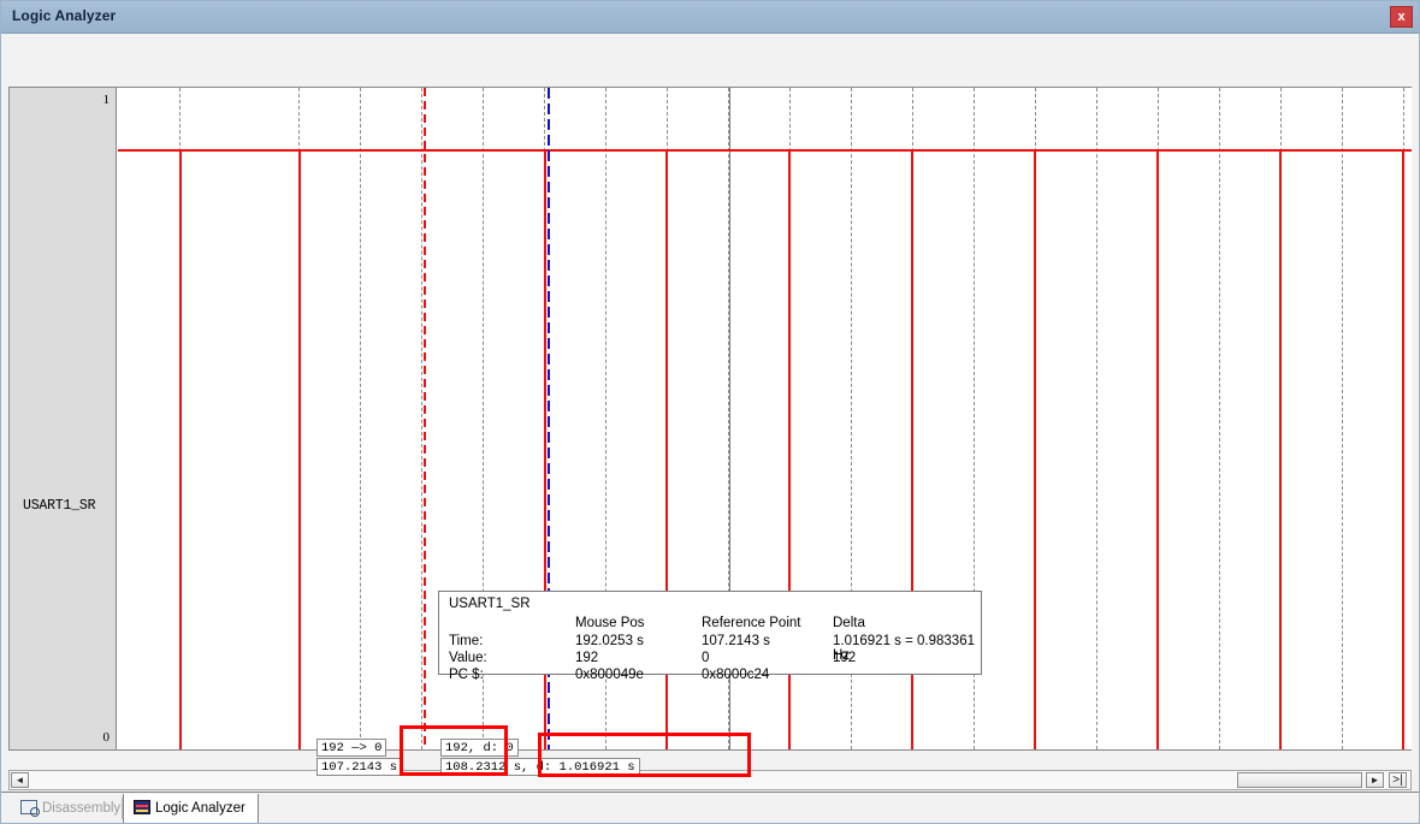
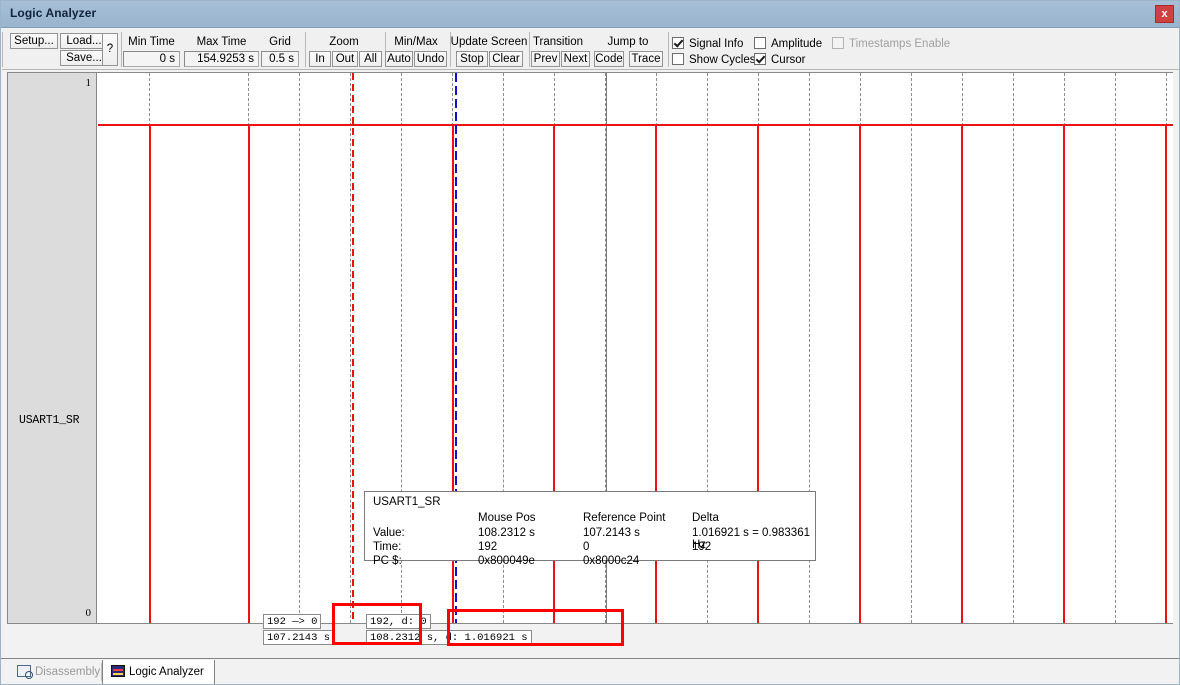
  Logic Analyzer
  x
+ Setup...
+ Load...
+ Save...
+ ?
+ Min Time
+ 0 s
+ Max Time
+ 154.9253 s
+ Grid
+ 0.5 s
+ Zoom
+ In
+ Out
+ All
+ Min/Max
+ Auto
+ Undo
+ Update Screen
+ Stop
+ Clear
+ Transition
+ Prev
+ Next
+ Jump to
+ Code
+ Trace
+ Signal Info
+ Show Cycles
+ Amplitude
+ Cursor
+ Timestamps Enable
  1
  USART1_SR
  0
  USART1_SR
  Mouse Pos
  Reference Point
  Delta
- Time:
+ Value:
- 192.0253 s
+ 108.2312 s
  107.2143 s
  1.016921 s = 0.983361 Hz
- Value:
+ Time:
  192
  0
  192
  PC $:
  0x800049e
  0x8000c24
  192 —> 0
  107.2143 s
  192, d: 0
  108.2312 s, d: 1.016921 s
- ◄
- ►
- >|
  Disassembly
  Logic Analyzer
